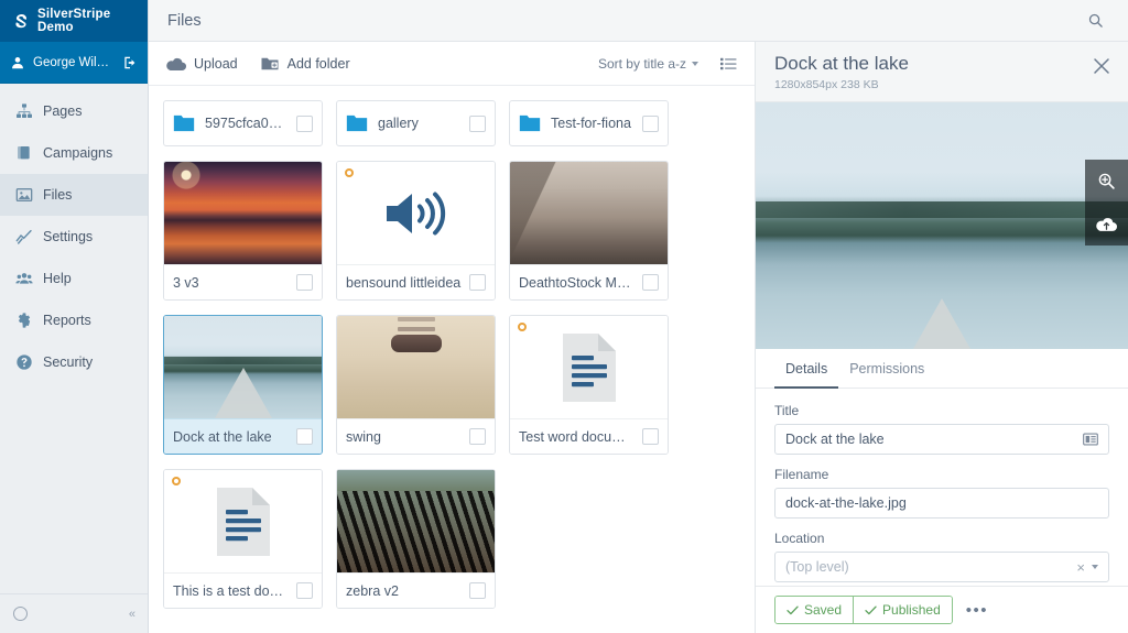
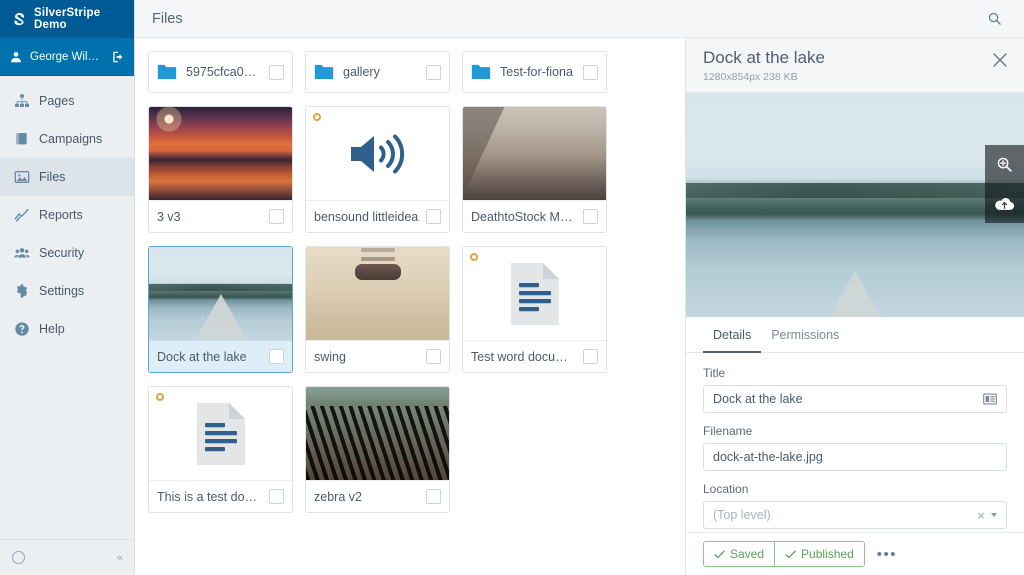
  SilverStripe Demo
  George Wilson
  Pages
  Campaigns
  Files
- Settings
+ Reports
- Help
+ Security
- Reports
+ Settings
- Security
+ Help
  «
  Files
- Upload
- Add folder
- Sort by title a-z
  5975cfca0d8
  gallery
  Test-for-fiona
  3 v3
  bensound littleidea
  DeathtoStock Metic
  Dock at the lake
  swing
  Test word documen
  This is a test docum
  zebra v2
  Dock at the lake
  1280x854px 238 KB
  Details
  Permissions
  Title
  Dock at the lake
  Filename
  dock-at-the-lake.jpg
  Location
  (Top level)
  ×
  Saved
  Published
  •••
